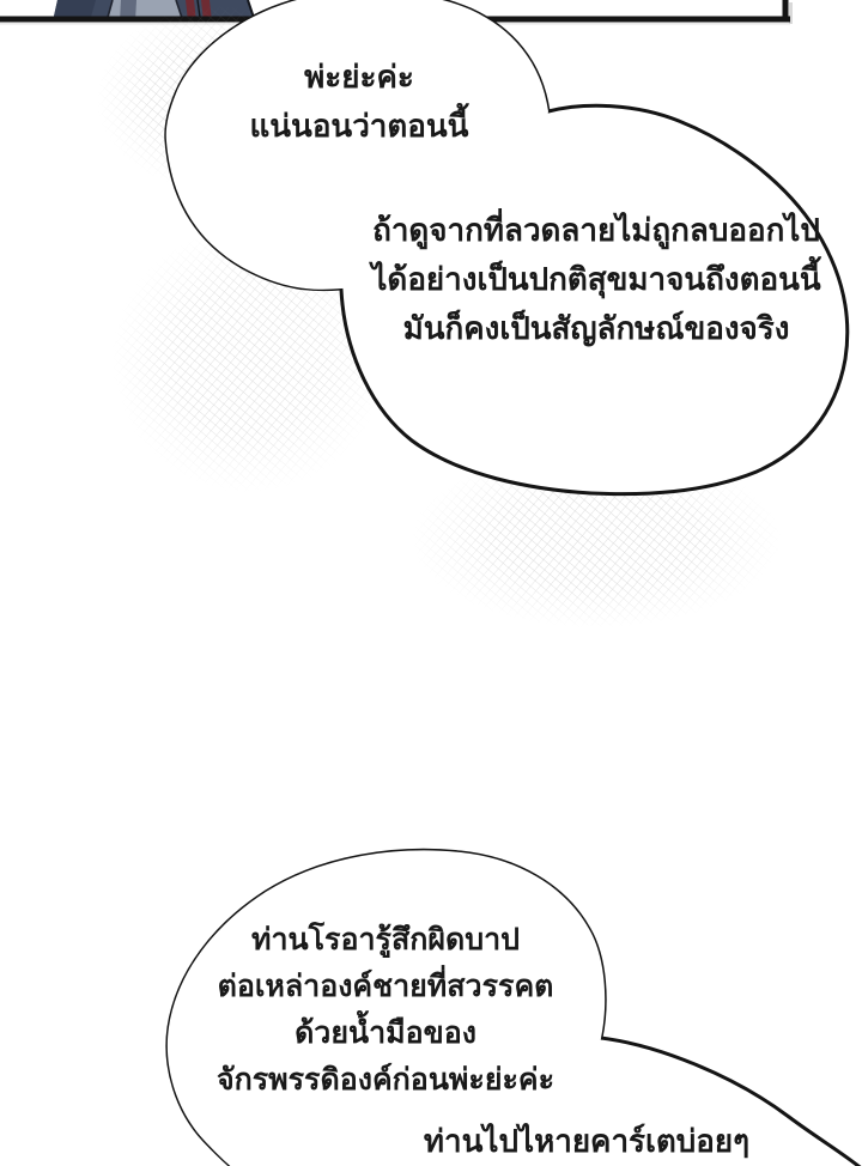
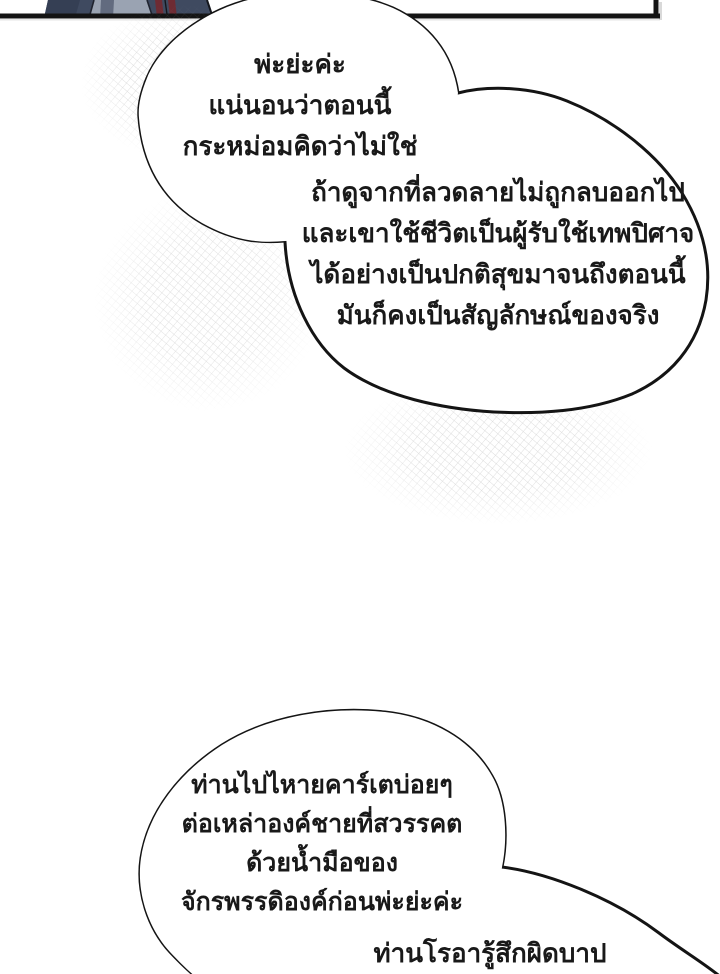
  พ่ะย่ะค่ะ
  แน่นอนว่าตอนนี้
+ กระหม่อมคิดว่าไม่ใช่
  ถ้าดูจากที่ลวดลายไม่ถูกลบออกไป
+ และเขาใช้ชีวิตเป็นผู้รับใช้เทพปิศาจ
  ได้อย่างเป็นปกติสุขมาจนถึงตอนนี้
  มันก็คงเป็นสัญลักษณ์ของจริง
- ท่านโรอารู้สึกผิดบาป
+ ท่านไปไหายคาร์เตบ่อยๆ
  ต่อเหล่าองค์ชายที่สวรรคต
  ด้วยน้ำมือของ
  จักรพรรดิองค์ก่อนพ่ะย่ะค่ะ
- ท่านไปไหายคาร์เตบ่อยๆ
+ ท่านโรอารู้สึกผิดบาป
